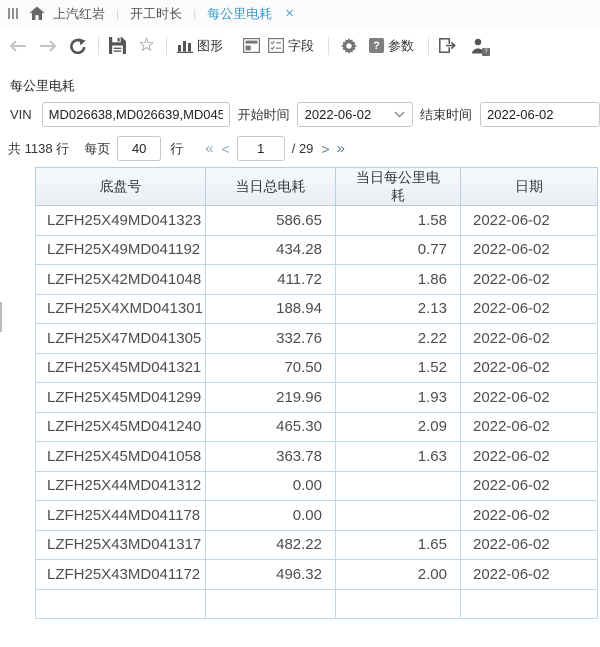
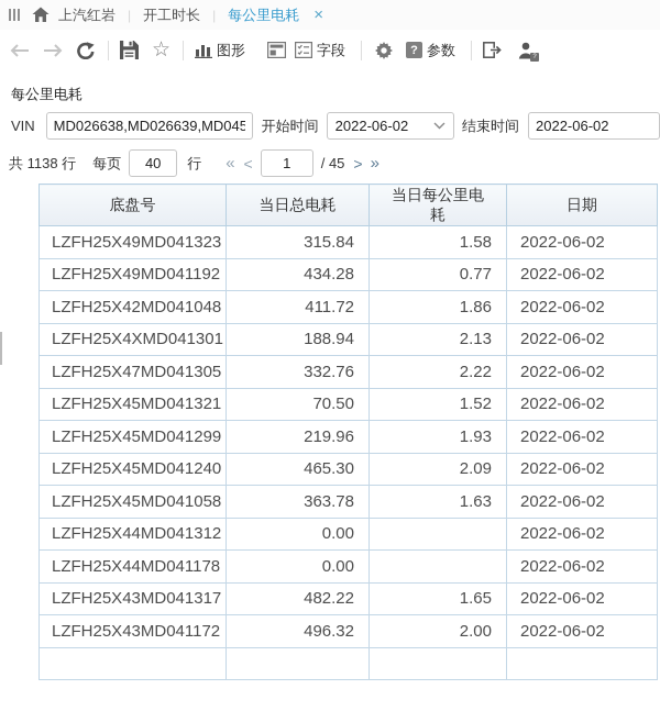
  上汽红岩
  |
  开工时长
  |
  每公里电耗
  ×
  ☆
  图形
  字段
  ?
  参数
  每公里电耗
  VIN
  MD026638,MD026639,MD045
  开始时间
  2022-06-02
  结束时间
  2022-06-02
  共 1138 行
  每页
  40
  行
  «
  <
  1
- / 29
+ / 45
  >
  »
  底盘号	当日总电耗	当日每公里电耗	日期
- LZFH25X49MD041323	586.65	1.58	2022-06-02
+ LZFH25X49MD041323	315.84	1.58	2022-06-02
  LZFH25X49MD041192	434.28	0.77	2022-06-02
  LZFH25X42MD041048	411.72	1.86	2022-06-02
  LZFH25X4XMD041301	188.94	2.13	2022-06-02
  LZFH25X47MD041305	332.76	2.22	2022-06-02
  LZFH25X45MD041321	70.50	1.52	2022-06-02
  LZFH25X45MD041299	219.96	1.93	2022-06-02
  LZFH25X45MD041240	465.30	2.09	2022-06-02
  LZFH25X45MD041058	363.78	1.63	2022-06-02
  LZFH25X44MD041312	0.00		2022-06-02
  LZFH25X44MD041178	0.00		2022-06-02
  LZFH25X43MD041317	482.22	1.65	2022-06-02
  LZFH25X43MD041172	496.32	2.00	2022-06-02
